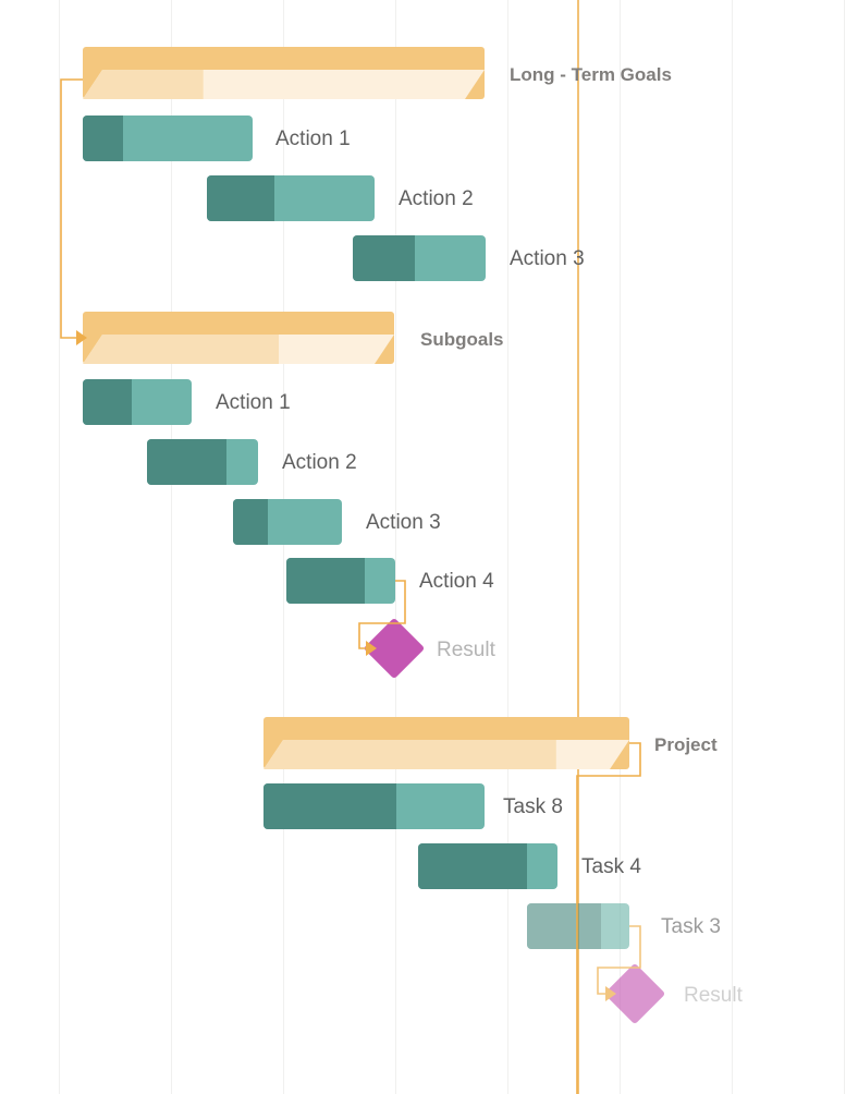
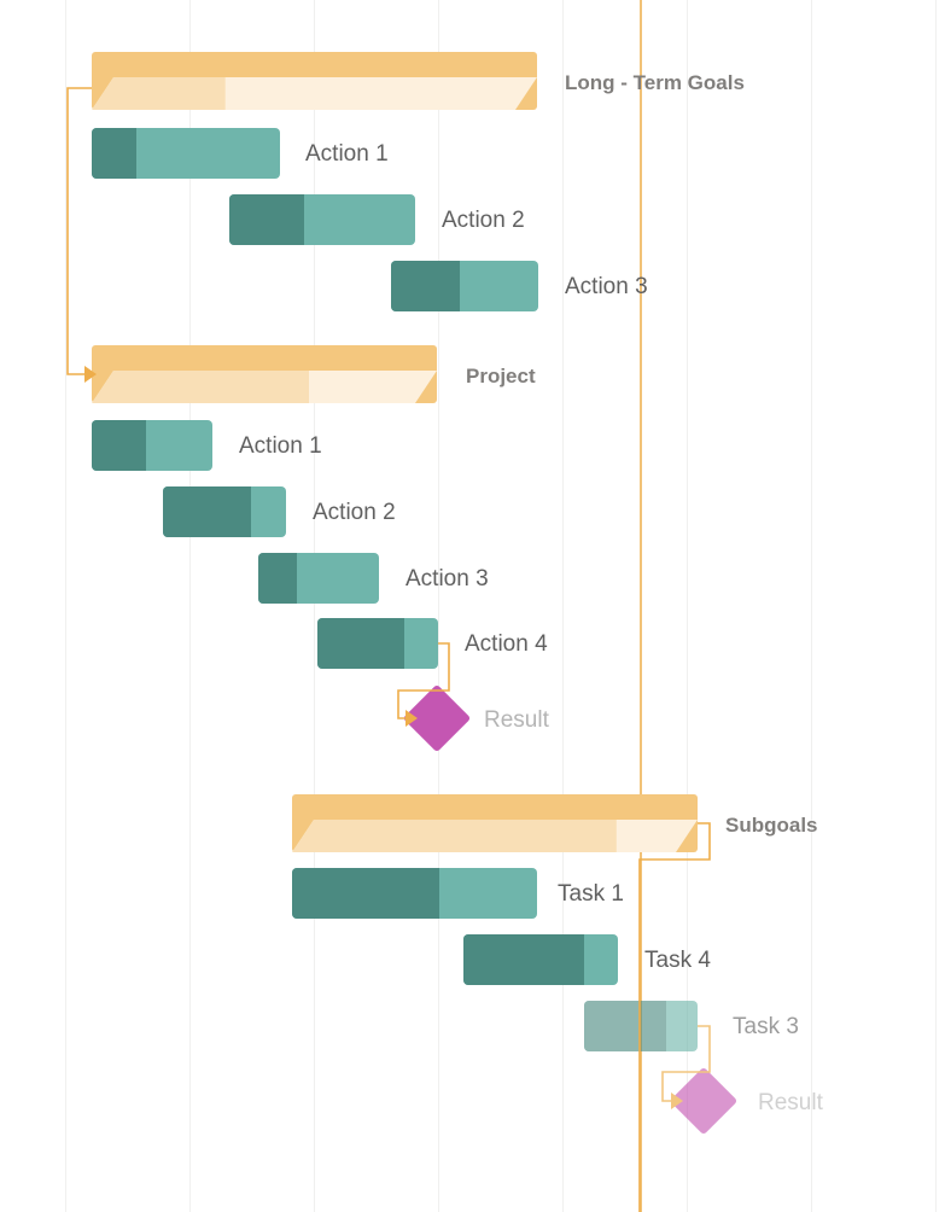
  Long - Term Goals
  Action 1
  Action 2
  Action 3
- Subgoals
+ Project
  Action 1
  Action 2
  Action 3
  Action 4
  Result
- Project
+ Subgoals
- Task 8
+ Task 1
  Task 4
  Task 3
  Result
